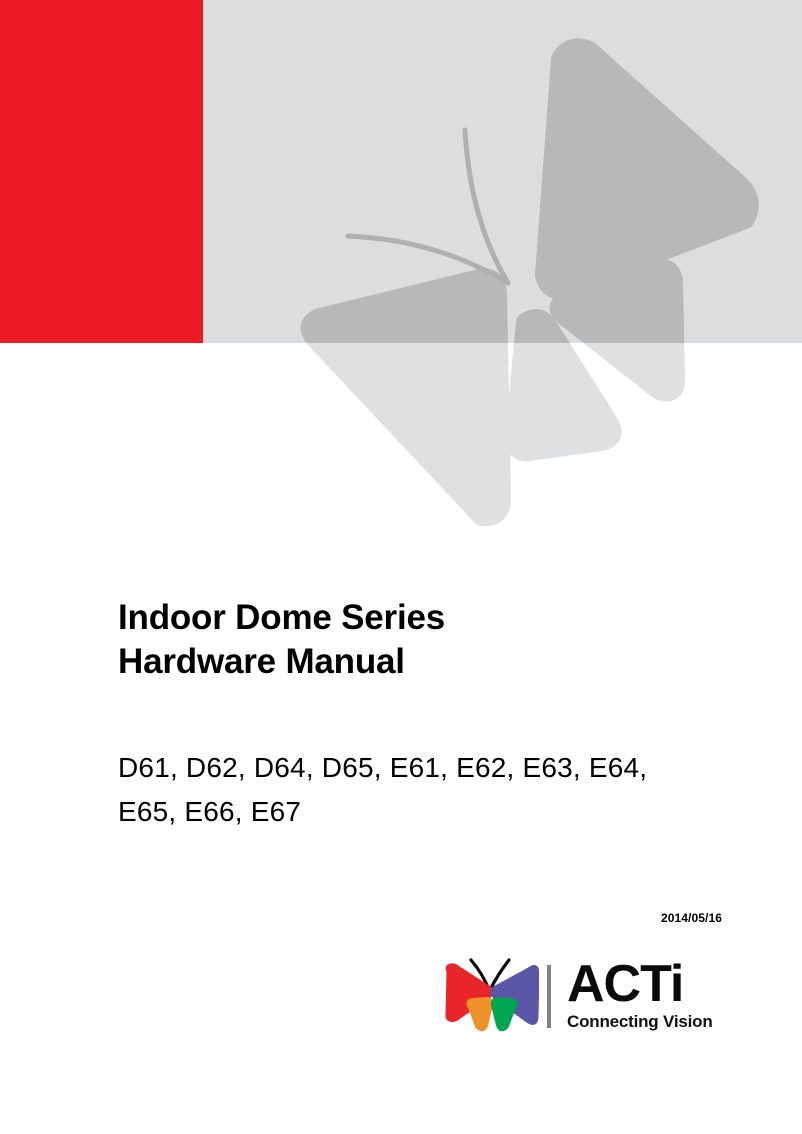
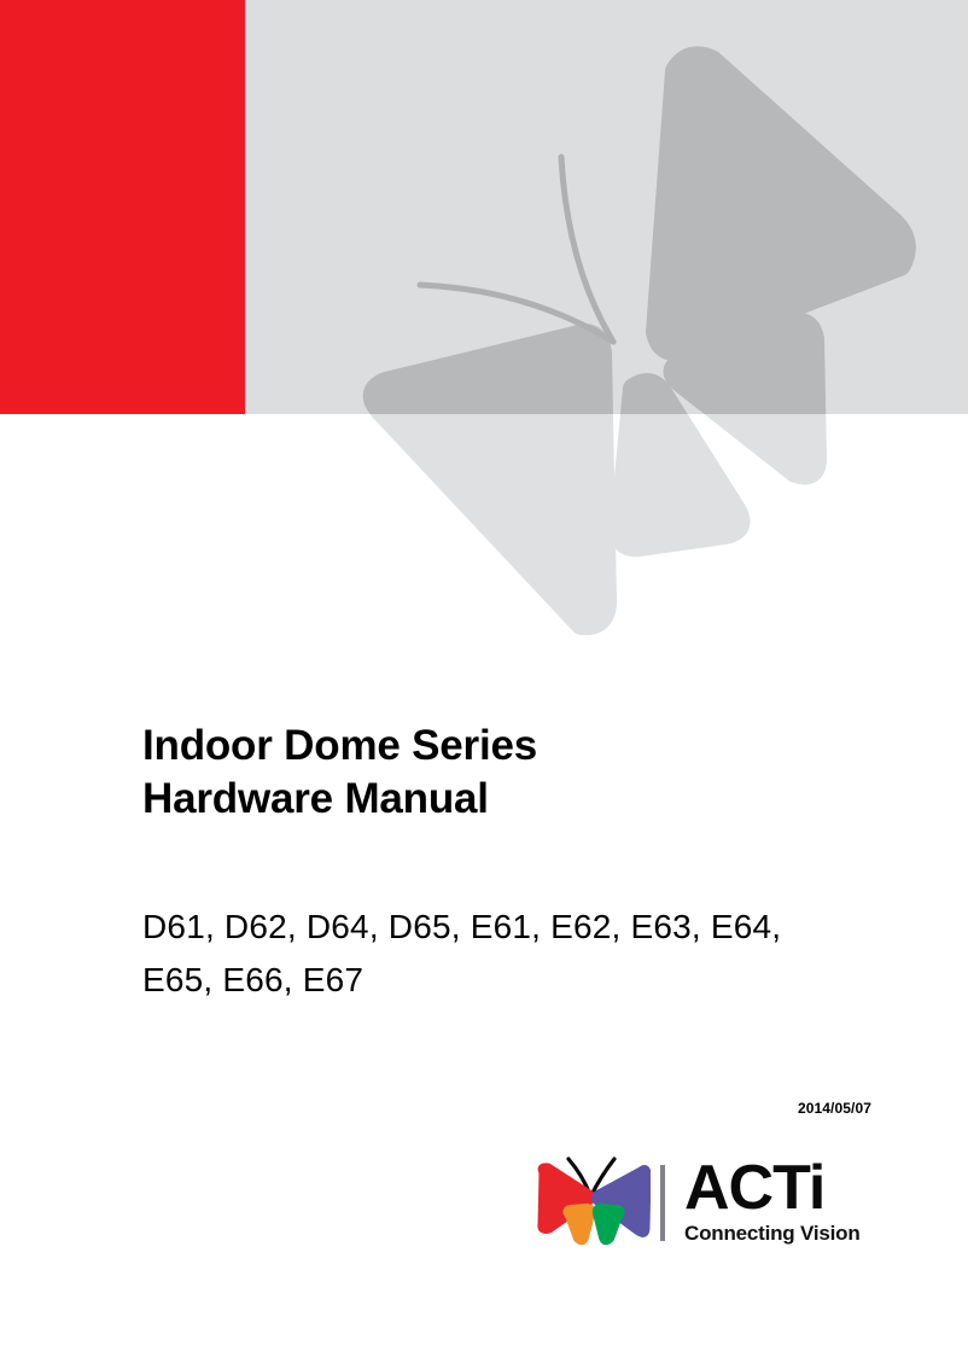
  Indoor Dome Series
  Hardware Manual
  D61, D62, D64, D65, E61, E62, E63, E64, E65, E66, E67
- 2014/05/16
+ 2014/05/07
  ACTi
  Connecting Vision
